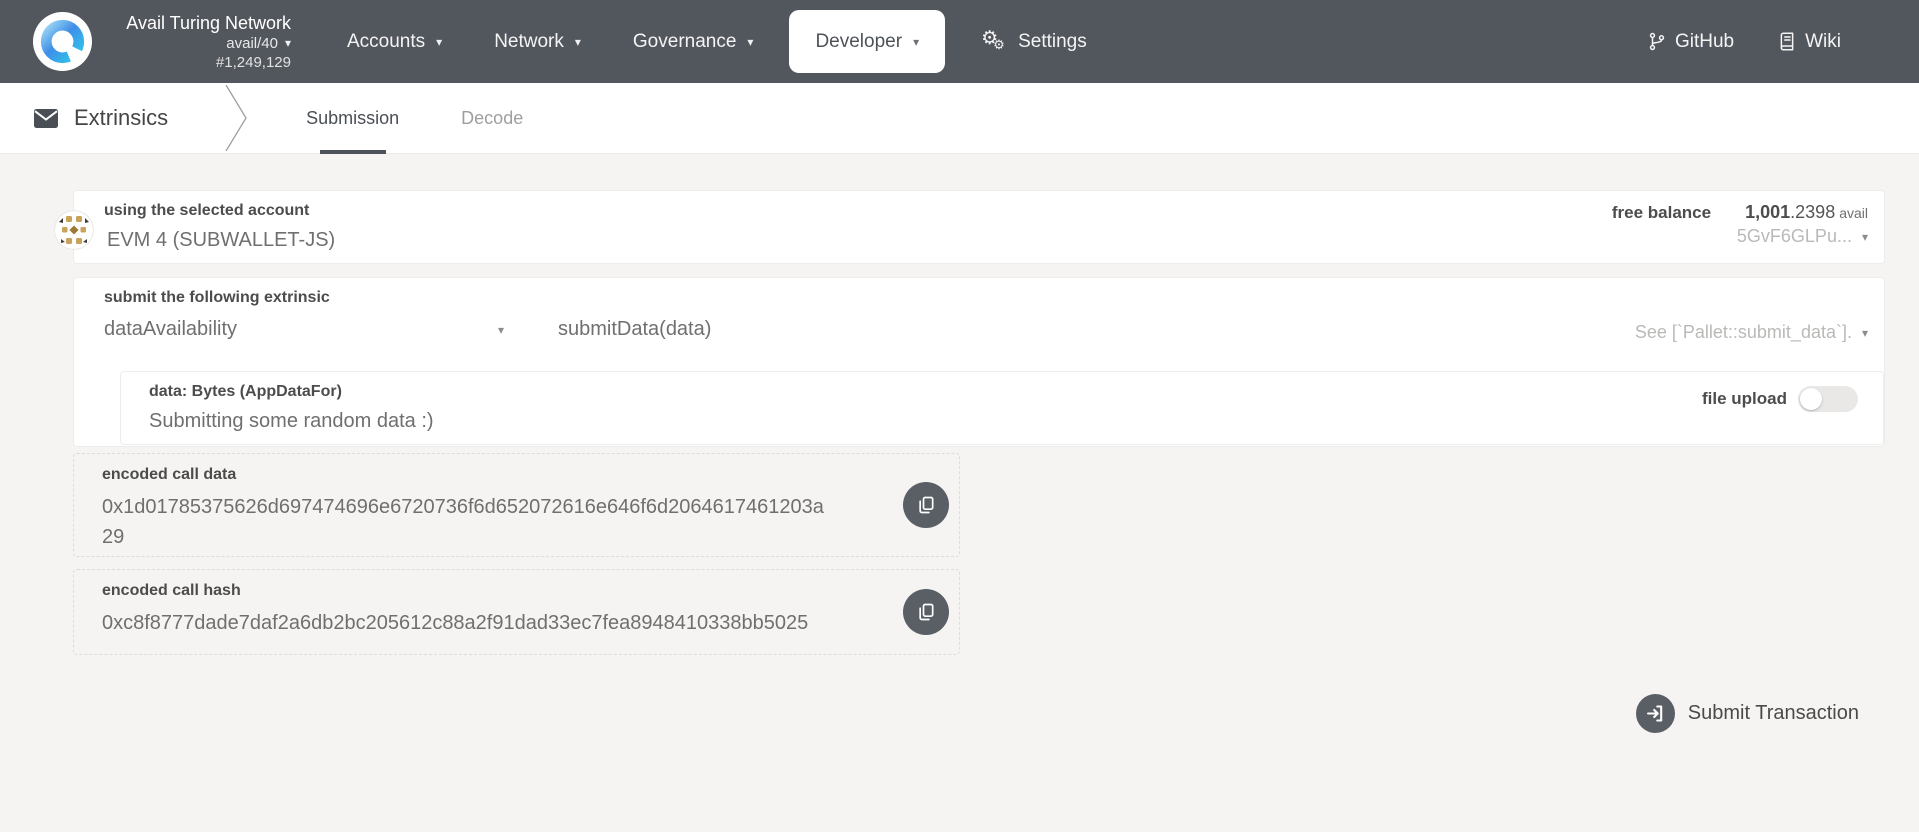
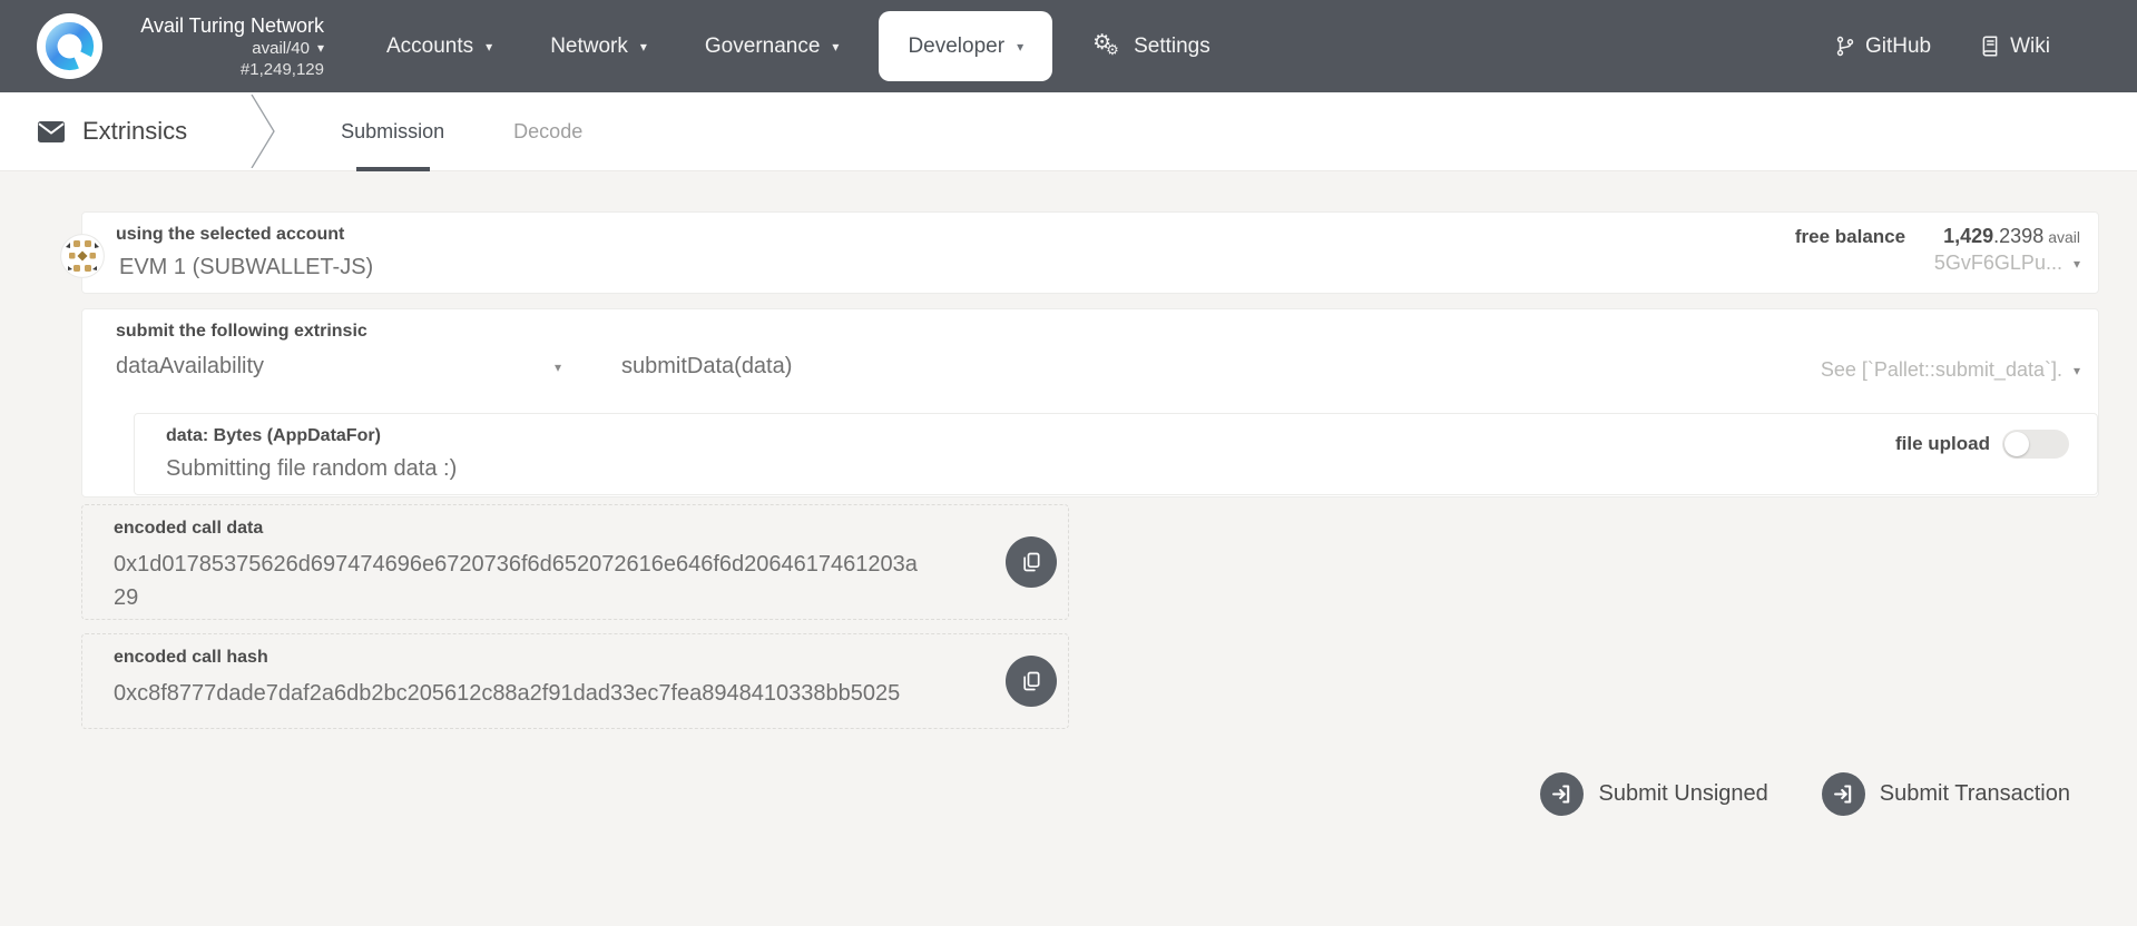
  Avail Turing Network
  avail/40
  ▾
  #1,249,129
  Accounts
  ▾
  Network
  ▾
  Governance
  ▾
  Developer
  ▾
  ⚙
  ⚙
  Settings
  GitHub
  Wiki
  Extrinsics
  Submission
  Decode
  using the selected account
- EVM 4 (SUBWALLET-JS)
+ EVM 1 (SUBWALLET-JS)
  free balance
- 1,001.2398 avail
+ 1,429.2398 avail
  5GvF6GLPu...
  ▾
  submit the following extrinsic
  dataAvailability
  ▾
  submitData(data)
  See [`Pallet::submit_data`].
  ▾
  data: Bytes (AppDataFor)
- Submitting some random data :)
+ Submitting file random data :)
  file upload
  encoded call data
  0x1d01785375626d697474696e6720736f6d652072616e646f6d2064617461203a29
  encoded call hash
  0xc8f8777dade7daf2a6db2bc205612c88a2f91dad33ec7fea8948410338bb5025
+ Submit Unsigned
  Submit Transaction
